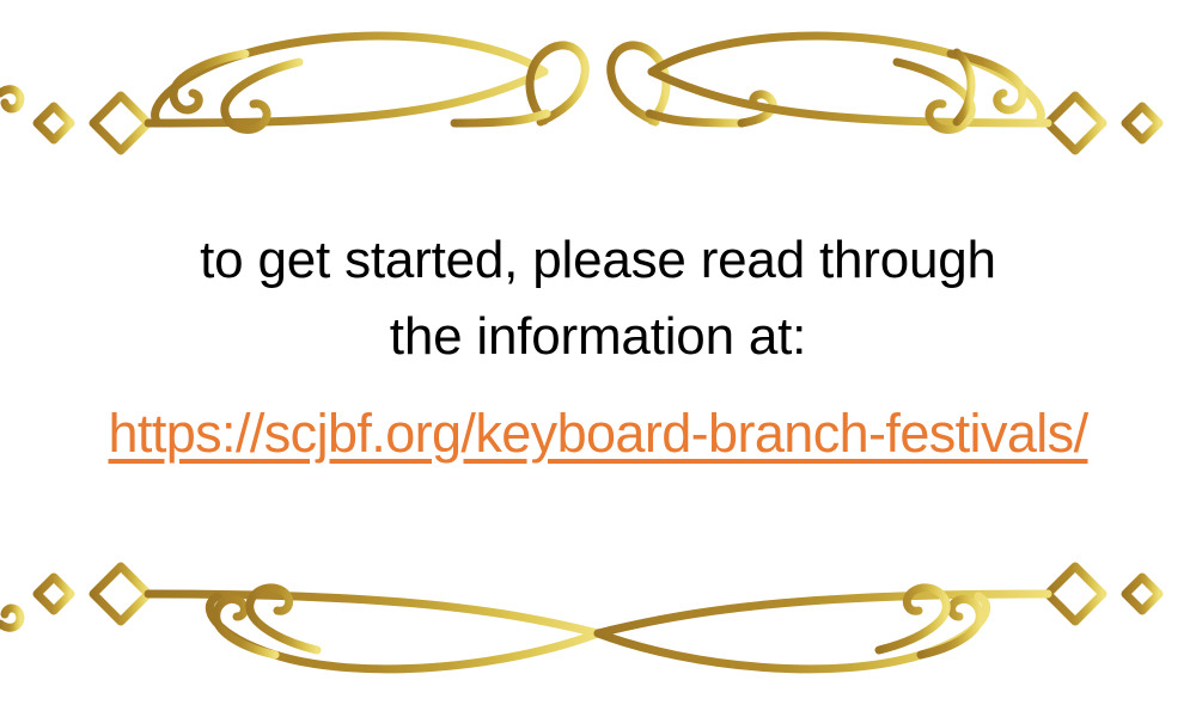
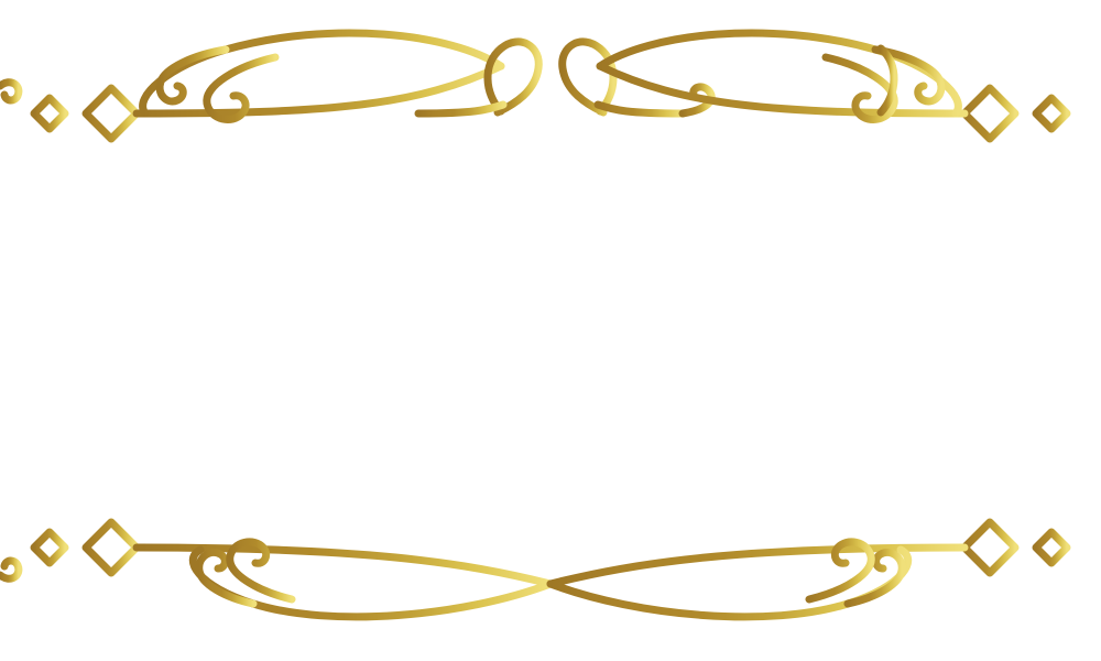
- to get started, please read through
- the information at:
- https://scjbf.org/keyboard-branch-festivals/
